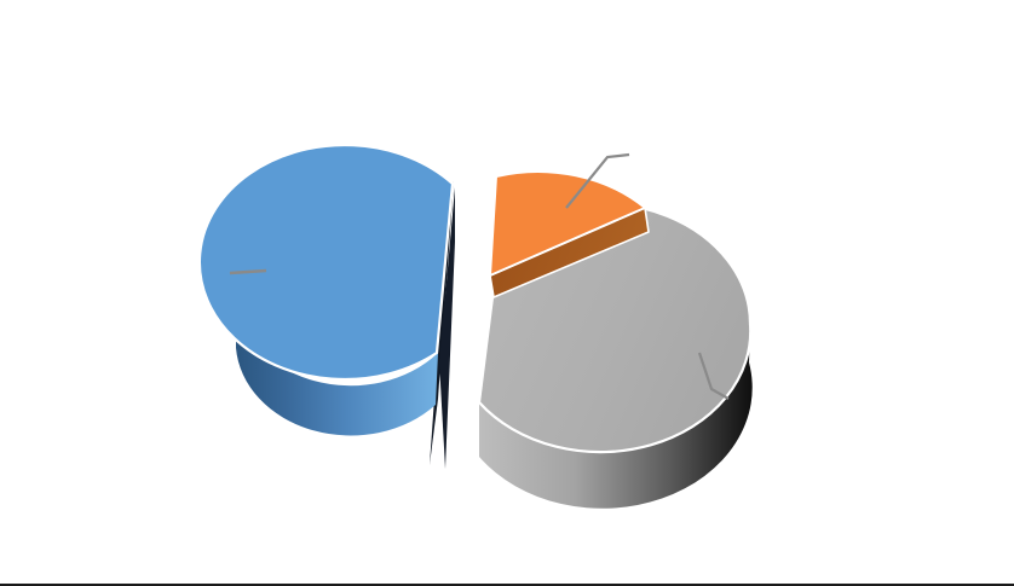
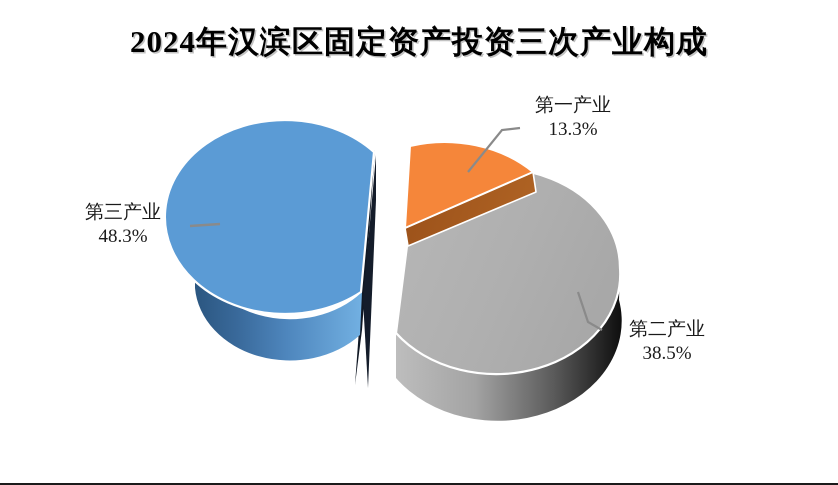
+ 2024年汉滨区固定资产投资三次产业构成
+ 第一产业
+ 13.3%
+ 第二产业
+ 38.5%
+ 第三产业
+ 48.3%
